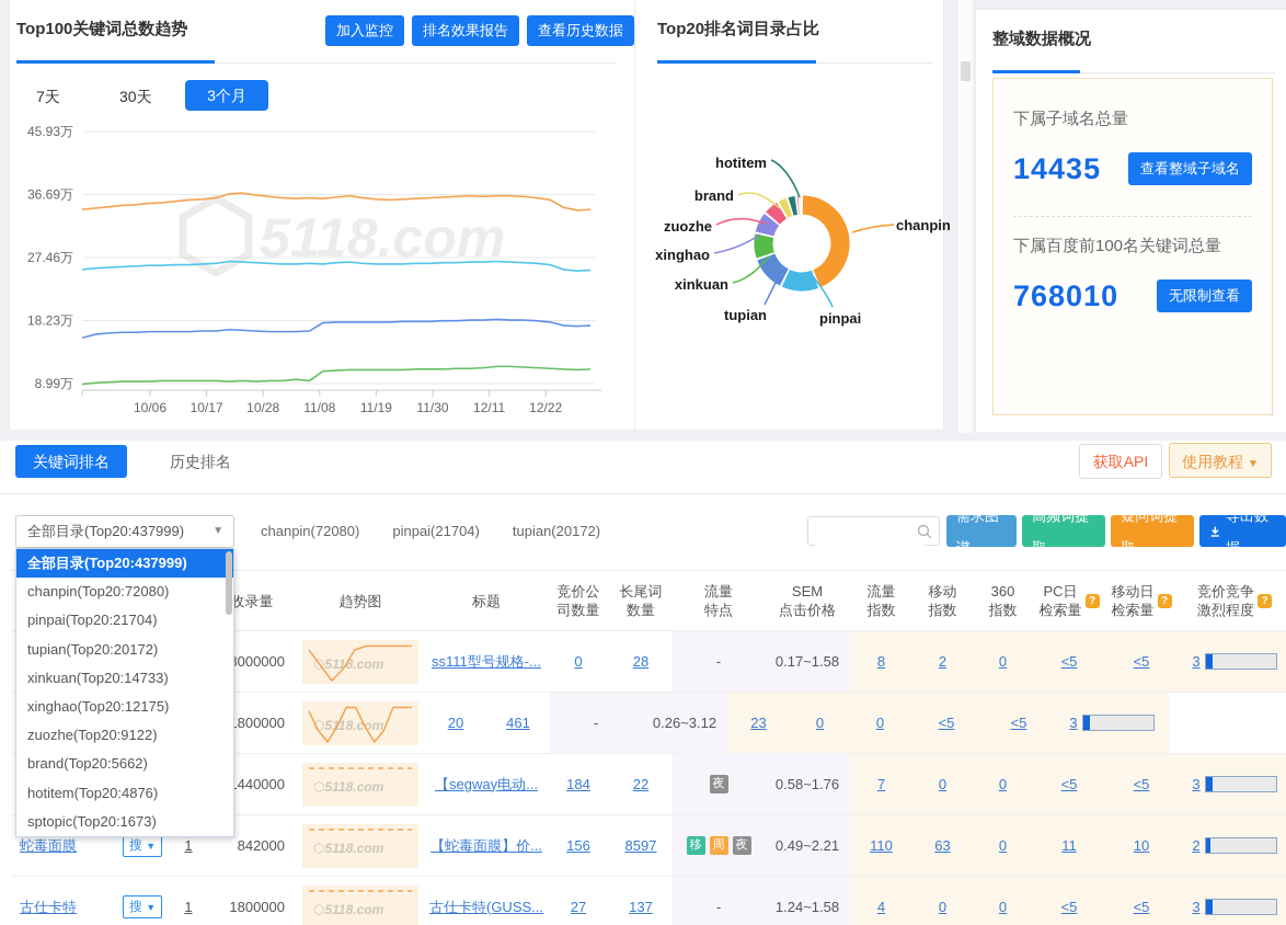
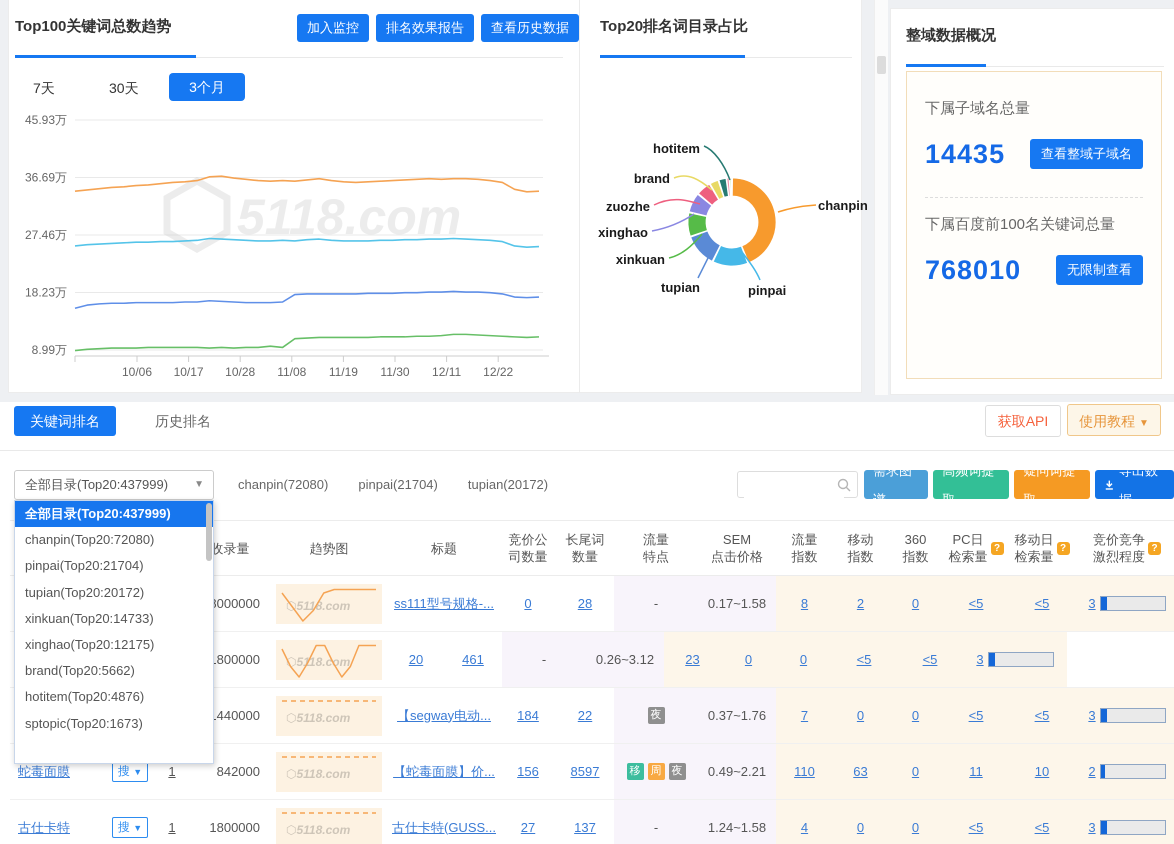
  Top100关键词总数趋势
  加入监控
  排名效果报告
  查看历史数据
  7天
  30天
  3个月
  45.93万
  36.69万
  27.46万
  18.23万
  8.99万
  5118.com
  10/06
  10/17
  10/28
  11/08
  11/19
  11/30
  12/11
  12/22
  Top20排名词目录占比
  chanpin
  pinpai
  tupian
  xinkuan
  xinghao
  zuozhe
  brand
  hotitem
  整域数据概况
  下属子域名总量
  14435
  查看整域子域名
  下属百度前100名关键词总量
  768010
  无限制查看
  关键词排名
  历史排名
  获取API
  使用教程 ▼
  全部目录(Top20:437999)
  ▼
  chanpin(72080)
  pinpai(21704)
  tupian(20172)
  需求图谱
  高频词提取
  疑问词提取
  导出数据
  收录量
  趋势图
  标题
  竞价公
  司数量
  长尾词
  数量
  流量
  特点
  SEM
  点击价格
  流量
  指数
  移动
  指数
  360
  指数
  PC日
  检索量
  ?
  移动日
  检索量
  ?
  竞价竞争
  激烈程度
  ?
  000000
  5118.com
  ss111型号规格-...
  0
  28
  -
  0.17~1.58
  8
  2
  0
  <5
  <5
  3
  800000
  ⬡5118.com
  20
  461
  -
  0.26~3.12
  23
  0
  0
  <5
  <5
  3
  440000
  ⬡5118.com
  【segway电动...
  184
  22
  夜
- 0.58~1.76
+ 0.37~1.76
  7
  0
  0
  <5
  <5
  3
  蛇毒面膜
  搜 ▼
  1
  842000
  ⬡5118.com
  【蛇毒面膜】价...
  156
  8597
  移
  周
  夜
  0.49~2.21
  110
  63
  0
  11
  10
  2
  古仕卡特
  搜 ▼
  1
  1800000
  ⬡5118.com
  古仕卡特(GUSS...
  27
  137
  -
  1.24~1.58
  4
  0
  0
  <5
  <5
  3
  全部目录(Top20:437999)
  chanpin(Top20:72080)
  pinpai(Top20:21704)
  tupian(Top20:20172)
  xinkuan(Top20:14733)
  xinghao(Top20:12175)
- zuozhe(Top20:9122)
  brand(Top20:5662)
  hotitem(Top20:4876)
  sptopic(Top20:1673)
